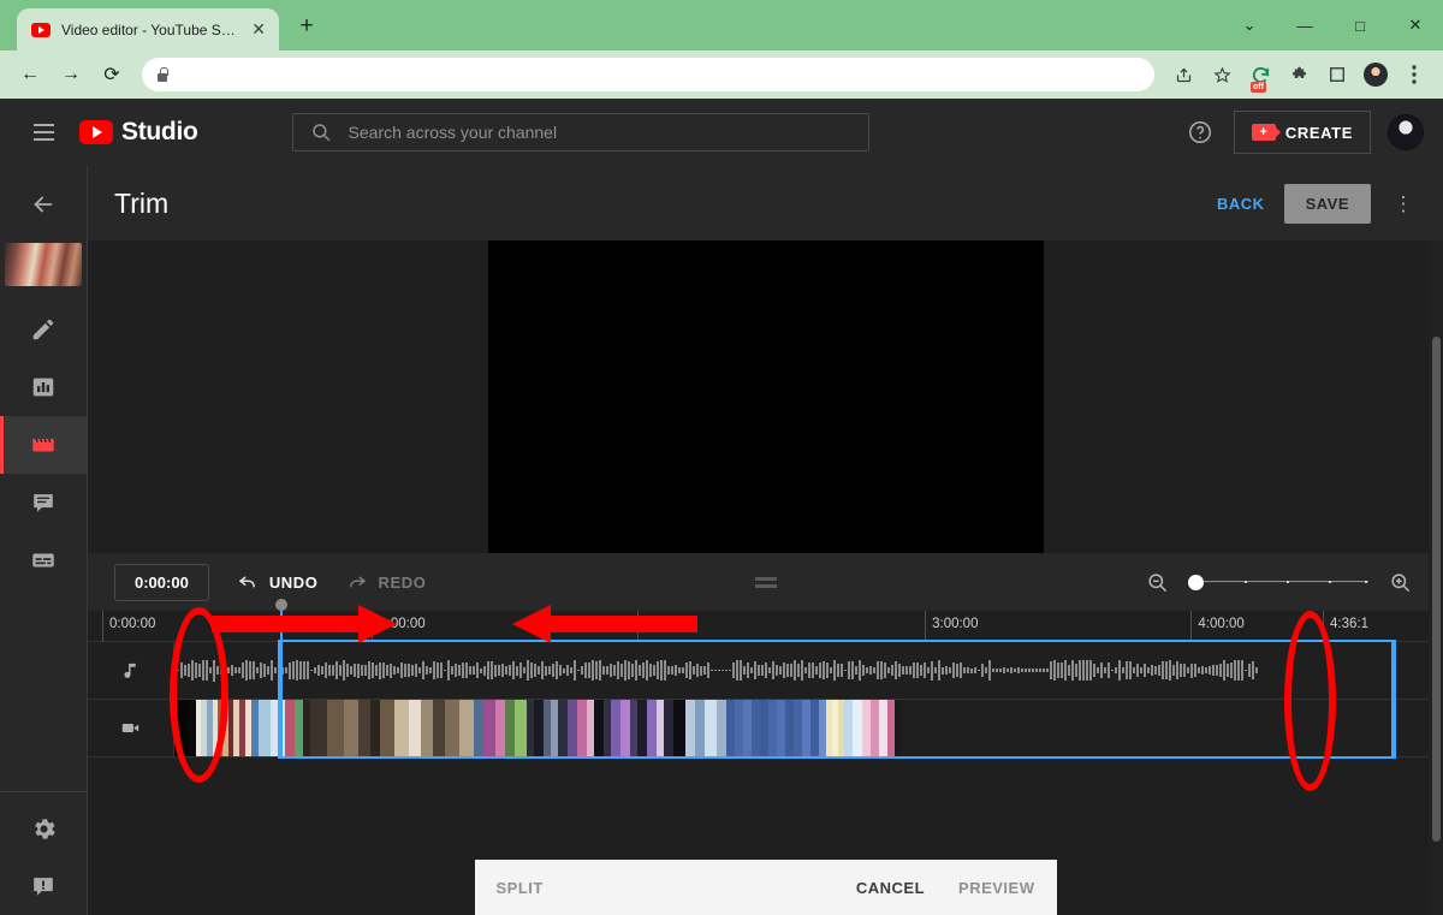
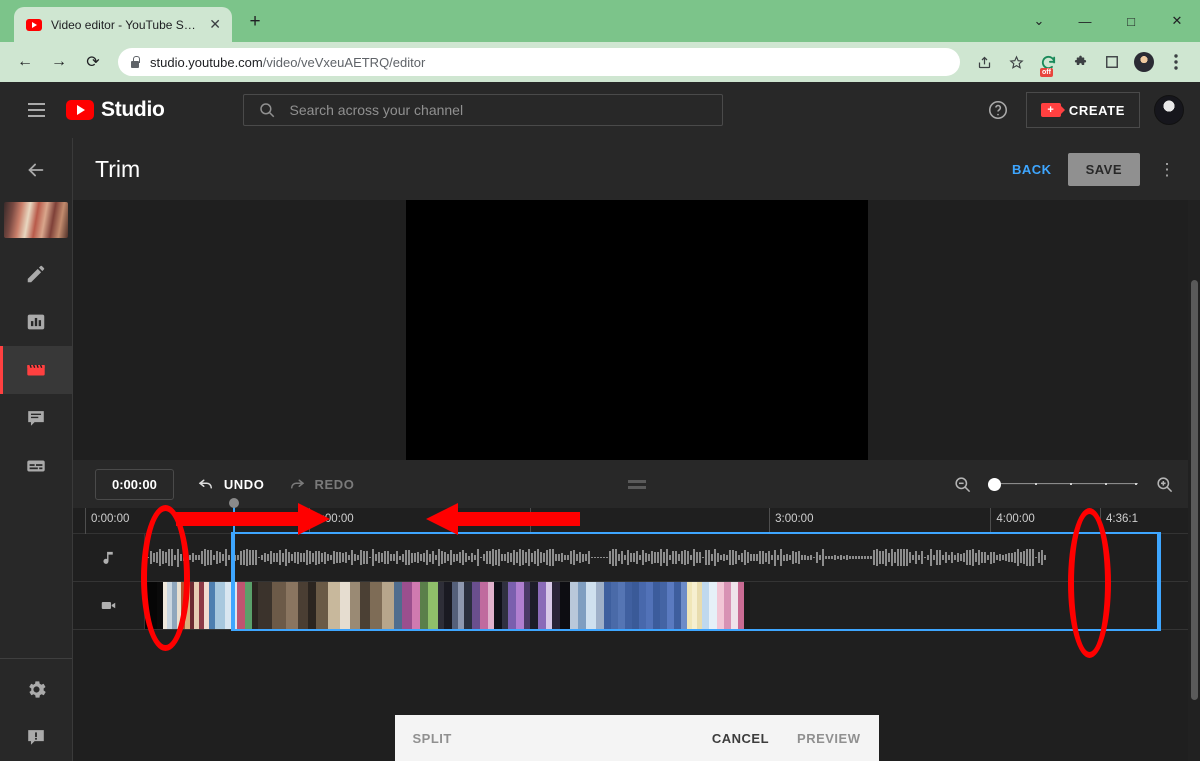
  Video editor - YouTube Stud
  ✕
  +
  ⌄
  —
  □
  ✕
  ←
  →
  ⟳
+ studio.youtube.com/video/veVxeuAETRQ/editor
  Studio
  Search across your channel
  +
  CREATE
  Trim
  BACK
  SAVE
  ⋮
  0:00:00
  UNDO
  REDO
  0:00:00
  3:00:00
  4:00:00
  4:36:1
  SPLIT
  CANCEL
  PREVIEW
